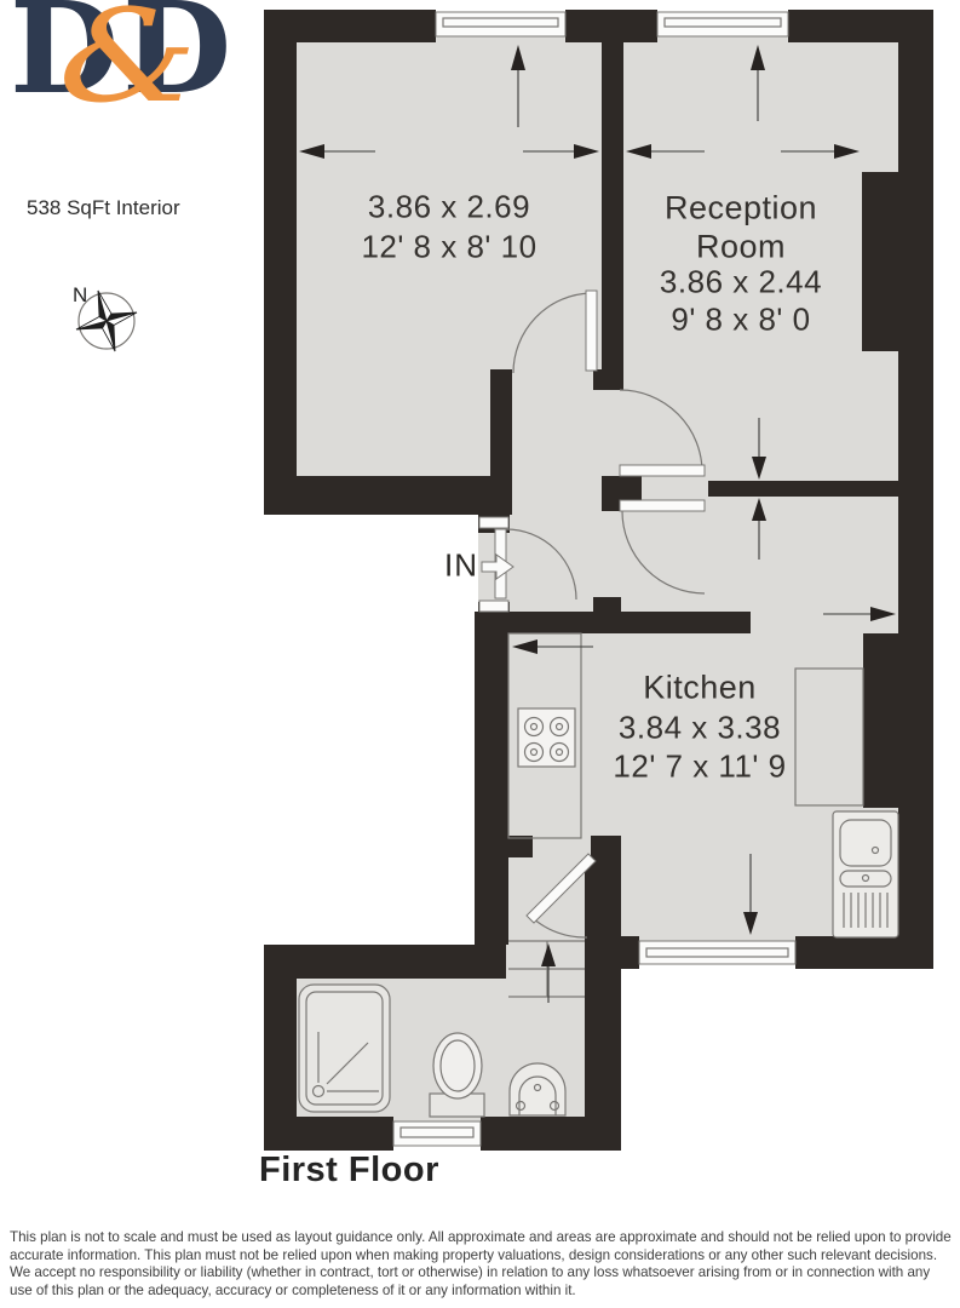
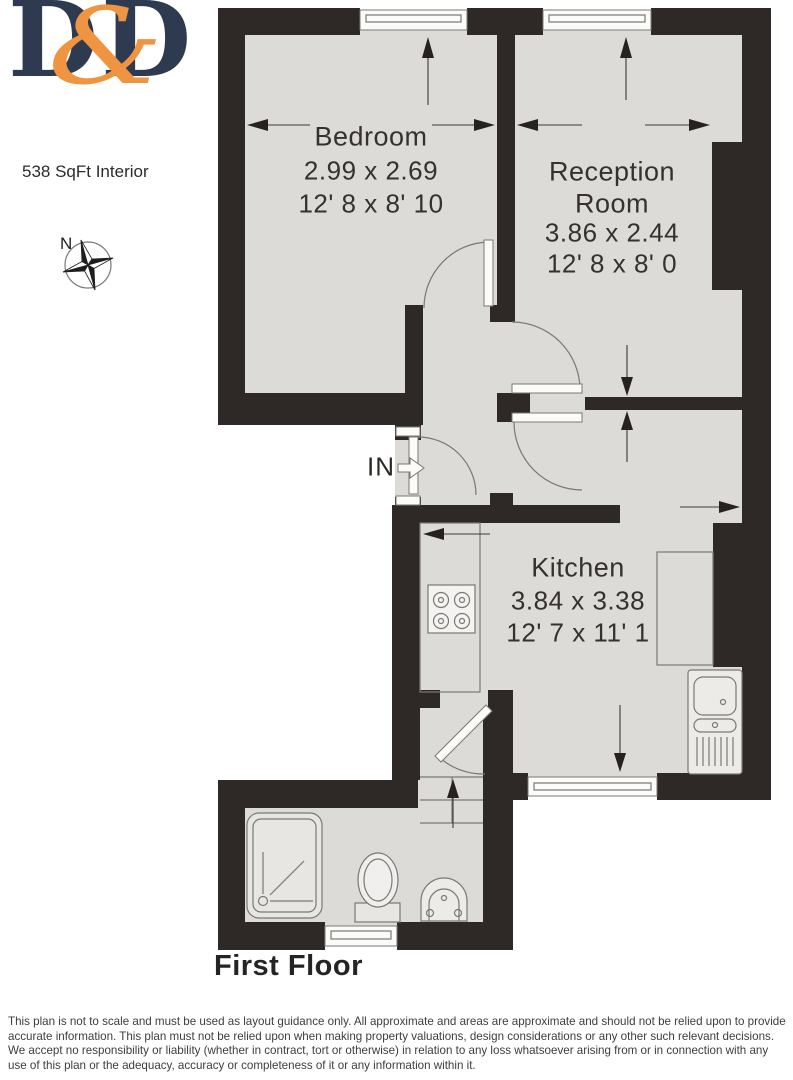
  D
  D
  &
  538 SqFt Interior
  N
+ Bedroom
- 3.86 x 2.69
+ 2.99 x 2.69
  12' 8 x 8' 10
  Reception
  Room
  3.86 x 2.44
- 9' 8 x 8' 0
+ 12' 8 x 8' 0
  Kitchen
  3.84 x 3.38
- 12' 7 x 11' 9
+ 12' 7 x 11' 1
  IN
  First Floor
  This plan is not to scale and must be used as layout guidance only. All approximate and areas are approximate and should not be relied upon to provide accurate information. This plan must not be relied upon when making property valuations, design considerations or any other such relevant decisions. We accept no responsibility or liability (whether in contract, tort or otherwise) in relation to any loss whatsoever arising from or in connection with any use of this plan or the adequacy, accuracy or completeness of it or any information within it.
